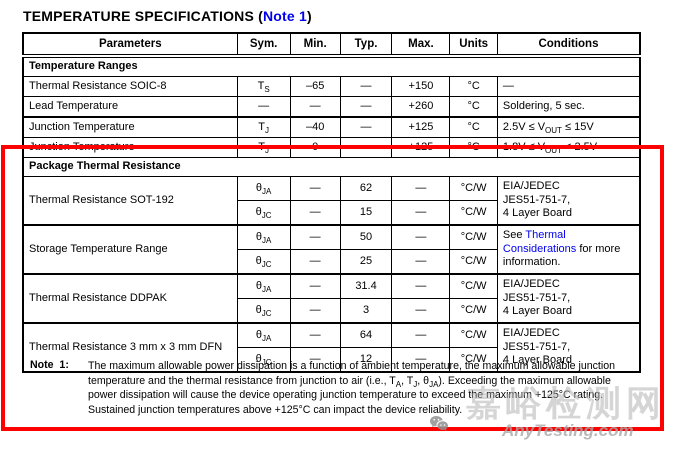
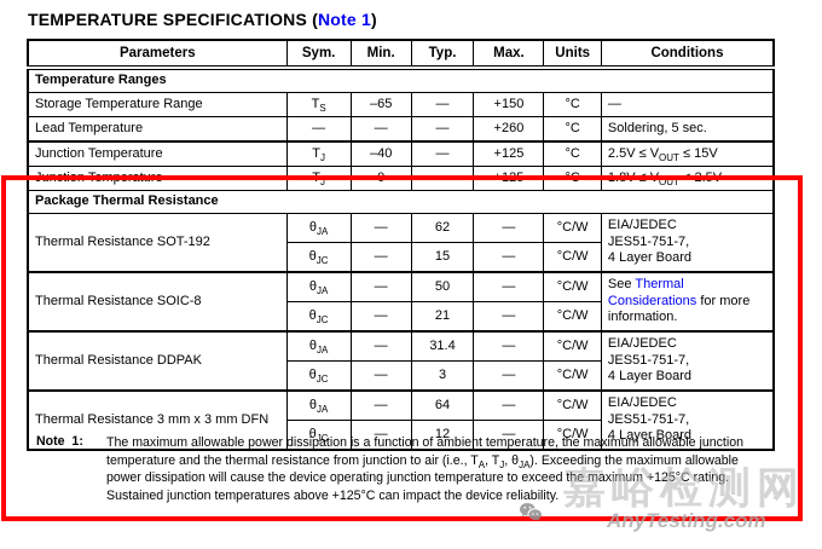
  TEMPERATURE SPECIFICATIONS (Note 1)
  Parameters	Sym.	Min.	Typ.	Max.	Units	Conditions
  Temperature Ranges
- Thermal Resistance SOIC-8	TS	–65	—	+150	°C	—
+ Storage Temperature Range	TS	–65	—	+150	°C	—
  Lead Temperature	—	—	—	+260	°C	Soldering, 5 sec.
  Junction Temperature	TJ	–40	—	+125	°C	2.5V ≤ VOUT ≤ 15V
  Junction Temperature	TJ	0	—	+125	°C	1.8V ≤ VOUT < 2.5V
  Package Thermal Resistance
  Thermal Resistance SOT-192	θJA	—	62	—	°C/W	EIA/JEDECJES51-751-7,4 Layer Board
  θJC	—	15	—	°C/W
- Storage Temperature Range	θJA	—	50	—	°C/W	See Thermal Considerations for moreinformation.
+ Thermal Resistance SOIC-8	θJA	—	50	—	°C/W	See Thermal Considerations for moreinformation.
- θJC	—	25	—	°C/W
+ θJC	—	21	—	°C/W
  Thermal Resistance DDPAK	θJA	—	31.4	—	°C/W	EIA/JEDECJES51-751-7,4 Layer Board
  θJC	—	3	—	°C/W
  Thermal Resistance 3 mm x 3 mm DFN	θJA	—	64	—	°C/W	EIA/JEDECJES51-751-7,4 Layer Board
  θJC	—	12	—	°C/W
  Note 1:
  The maximum allowable power dissipation is a function of ambient temperature, the maximum allowable junction temperature and the thermal resistance from junction to air (i.e., TA, TJ, θJA). Exceeding the maximum allowable power dissipation will cause the device operating junction temperature to exceed the maximum +125°C rating. Sustained junction temperatures above +125°C can impact the device reliability.
  嘉峪检测网
  AnyTesting.com
